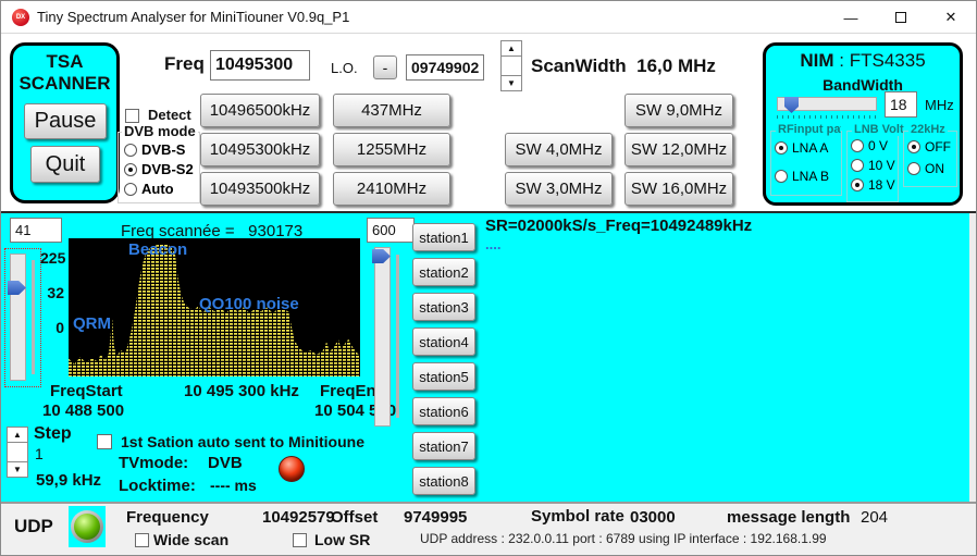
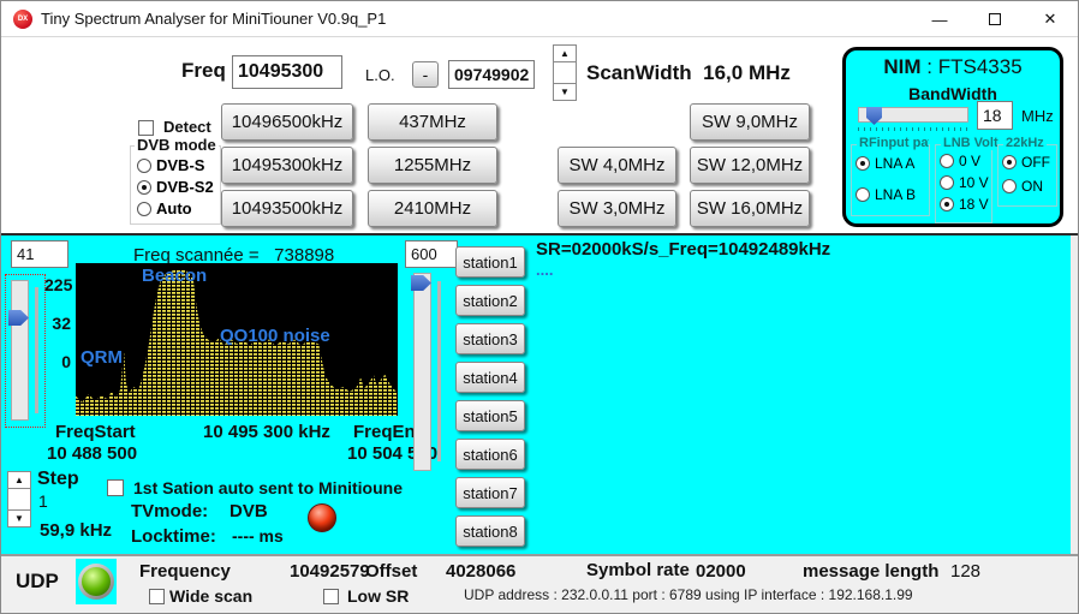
  Tiny Spectrum Analyser for MiniTiouner V0.9q_P1
  —
  ✕
- TSA
- SCANNER
- Pause
- Quit
  Freq
  10495300
  L.O.
  -
  09749902
  ▲
  ▼
  ScanWidth 16,0 MHz
  Detect
  DVB mode
  DVB-S
  DVB-S2
  Auto
  10496500kHz
  437MHz
  10495300kHz
  1255MHz
  10493500kHz
  2410MHz
  SW 9,0MHz
  SW 4,0MHz
  SW 12,0MHz
  SW 3,0MHz
  SW 16,0MHz
  NIM : FTS4335
  BandWidth
  18
  MHz
  RFinput pa
  LNA A
  LNA B
  LNB Volt
  0 V
  10 V
  18 V
  22kHz
  OFF
  ON
- Freq scannée = 930173
+ Freq scannée = 738898
  41
  225
  32
  0
  Beacon
  QO100 noise
  QRM
  FreqStart
  10 488 500
  10 495 300 kHz
  FreqEn
  10 5040
  600
  station1
  station2
  station3
  station4
  station5
  station6
  station7
  station8
  SR=02000kS/s_Freq=10492489kHz
  ....
  ▲
  ▼
  Step
  1
  59,9 kHz
  1st Sation auto sent to Minitioune
  TVmode:
  DVB
  Locktime:
  ---- ms
  UDP
  Frequency
  10492579
  Offset
- 9749995
+ 4028066
  Wide scan
  Low SR
  Symbol rate
- 03000
+ 02000
  message length
- 204
+ 128
  UDP address : 232.0.0.11 port : 6789 using IP interface : 192.168.1.99
